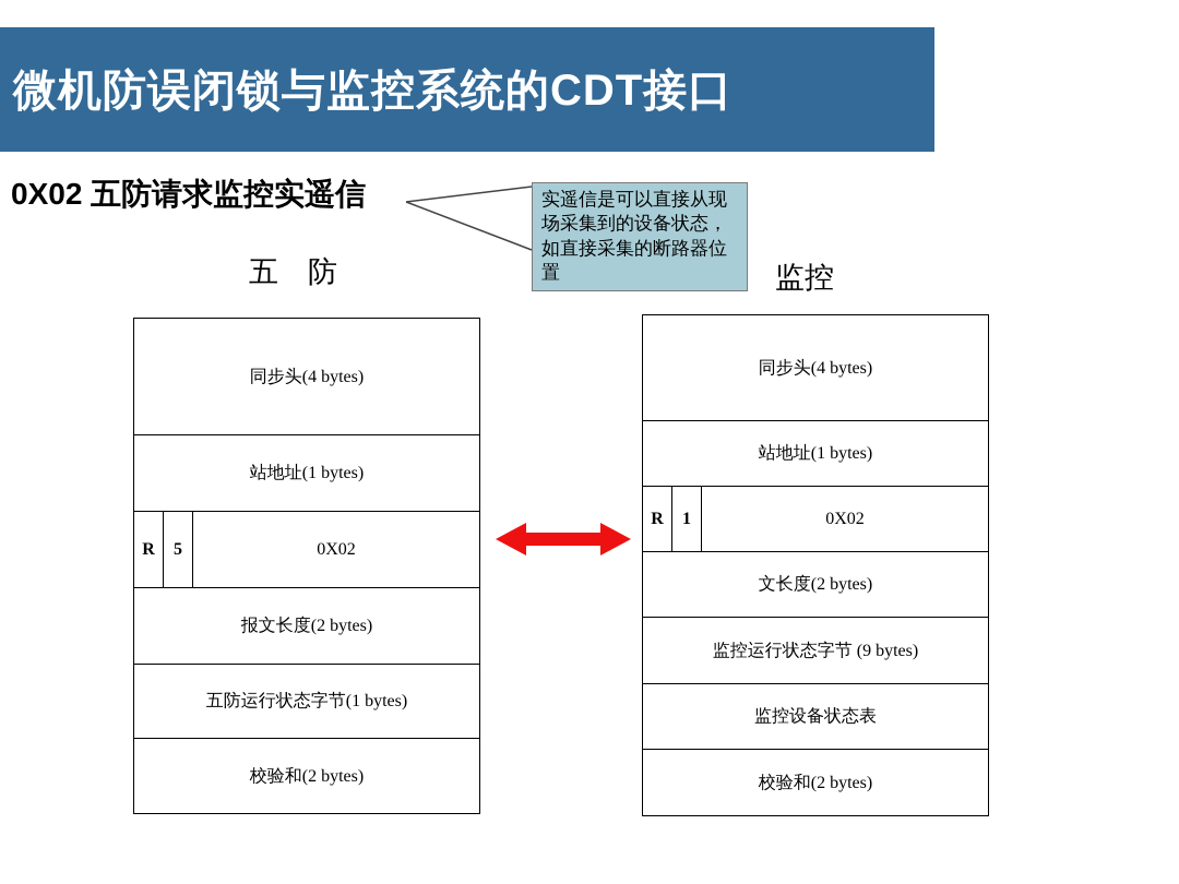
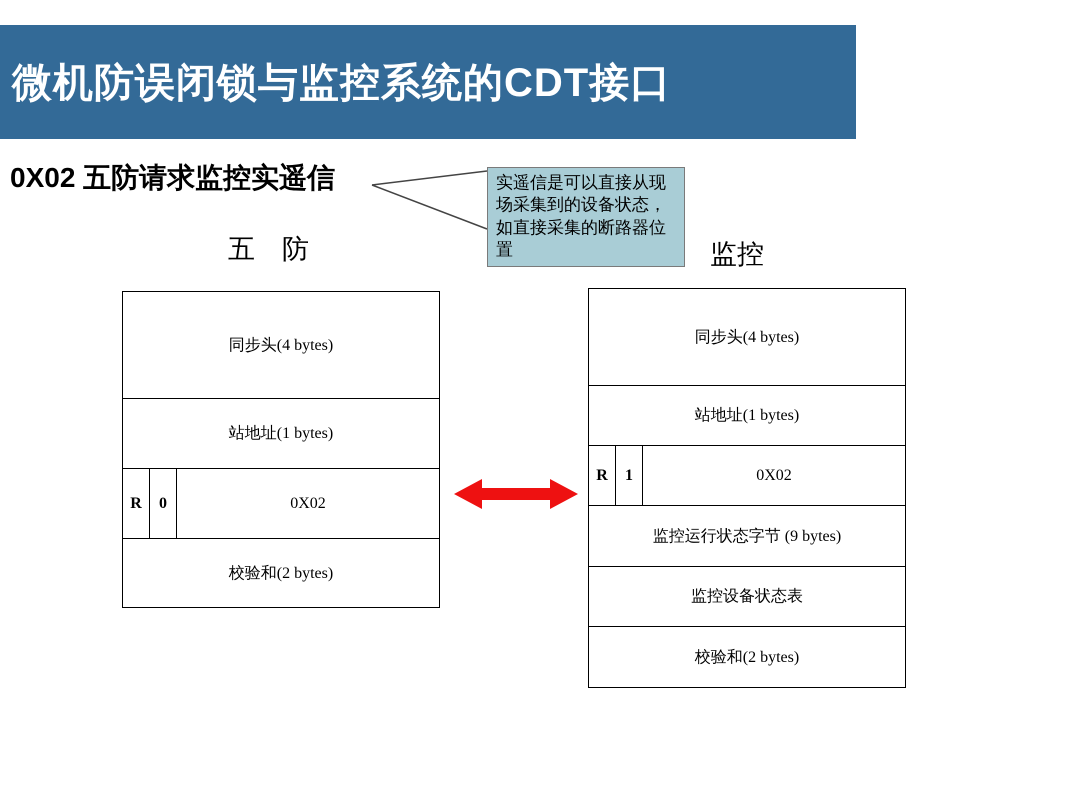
  微机防误闭锁与监控系统的CDT接口
  0X02 五防请求监控实遥信
  实遥信是可以直接从现场采集到的设备状态，如直接采集的断路器位置
  五 防
  监控
  同步头(4 bytes)
  站地址(1 bytes)
  R
- 5
+ 0
  0X02
- 报文长度(2 bytes)
- 五防运行状态字节(1 bytes)
  校验和(2 bytes)
  同步头(4 bytes)
  站地址(1 bytes)
  R
  1
  0X02
- 文长度(2 bytes)
  监控运行状态字节 (9 bytes)
  监控设备状态表
  校验和(2 bytes)
